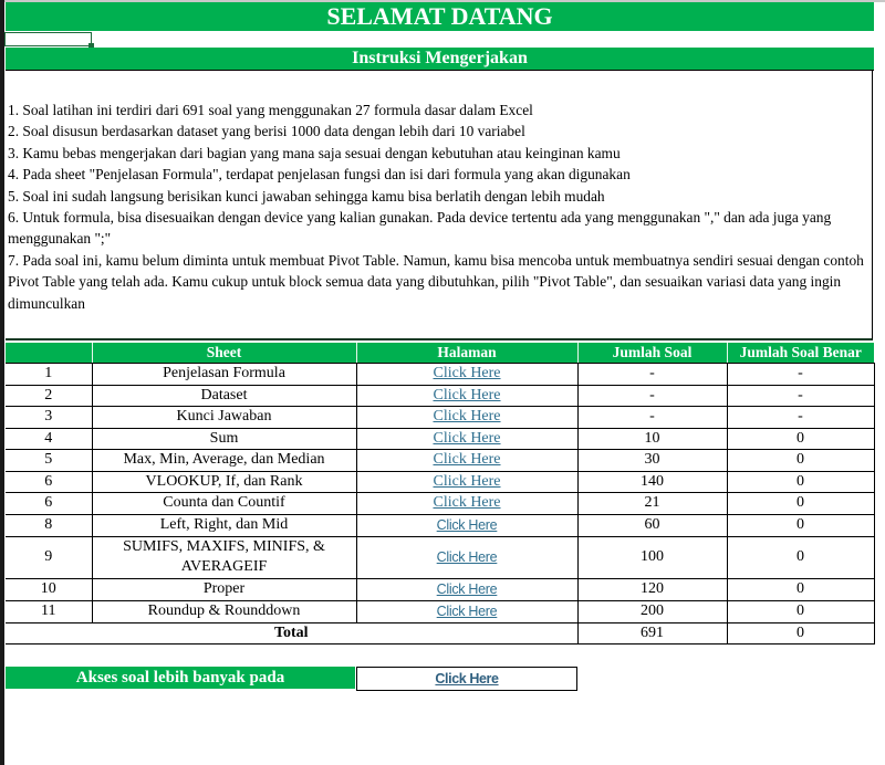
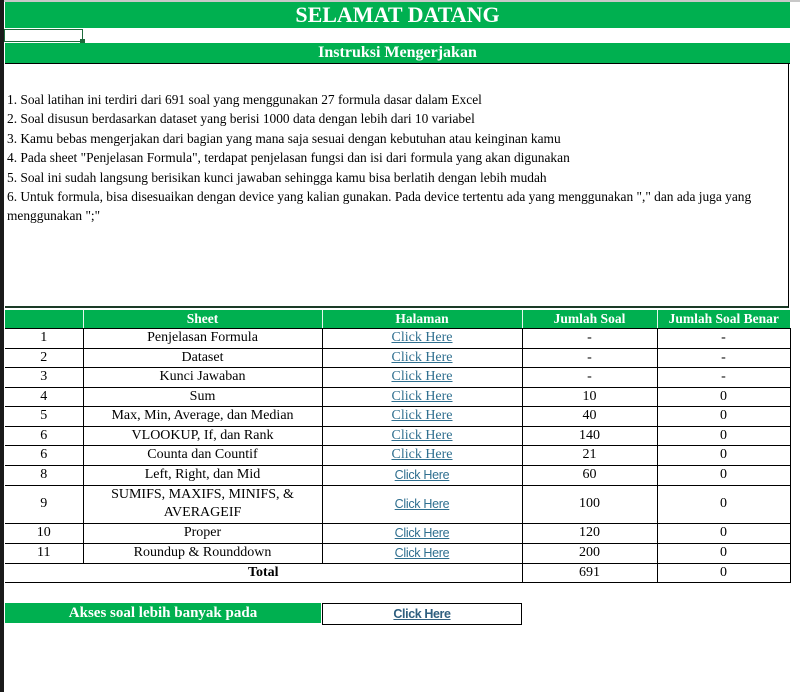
  SELAMAT DATANG
  Instruksi Mengerjakan
  1. Soal latihan ini terdiri dari 691 soal yang menggunakan 27 formula dasar dalam Excel
  2. Soal disusun berdasarkan dataset yang berisi 1000 data dengan lebih dari 10 variabel
  3. Kamu bebas mengerjakan dari bagian yang mana saja sesuai dengan kebutuhan atau keinginan kamu
  4. Pada sheet "Penjelasan Formula", terdapat penjelasan fungsi dan isi dari formula yang akan digunakan
  5. Soal ini sudah langsung berisikan kunci jawaban sehingga kamu bisa berlatih dengan lebih mudah
  6. Untuk formula, bisa disesuaikan dengan device yang kalian gunakan. Pada device tertentu ada yang menggunakan "," dan ada juga yang menggunakan ";"
- 7. Pada soal ini, kamu belum diminta untuk membuat Pivot Table. Namun, kamu bisa mencoba untuk membuatnya sendiri sesuai dengan contoh Pivot Table yang telah ada. Kamu cukup untuk block semua data yang dibutuhkan, pilih "Pivot Table", dan sesuaikan variasi data yang ingin dimunculkan
  	Sheet	Halaman	Jumlah Soal	Jumlah Soal Benar
  1	Penjelasan Formula	Click Here	-	-
  2	Dataset	Click Here	-	-
  3	Kunci Jawaban	Click Here	-	-
  4	Sum	Click Here	10	0
- 5	Max, Min, Average, dan Median	Click Here	30	0
+ 5	Max, Min, Average, dan Median	Click Here	40	0
  6	VLOOKUP, If, dan Rank	Click Here	140	0
  6	Counta dan Countif	Click Here	21	0
  8	Left, Right, dan Mid	Click Here	60	0
  9	SUMIFS, MAXIFS, MINIFS, & AVERAGEIF	Click Here	100	0
  10	Proper	Click Here	120	0
  11	Roundup & Rounddown	Click Here	200	0
  Total	691	0
  Akses soal lebih banyak pada
  Click Here
